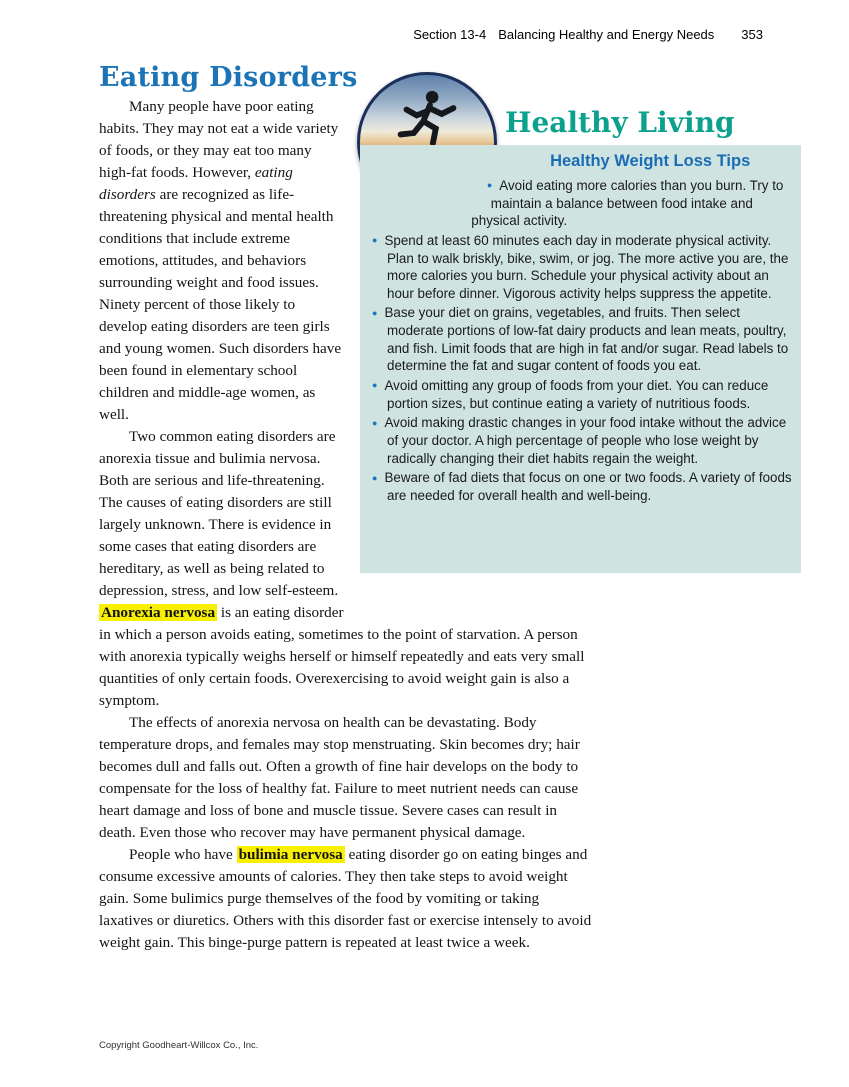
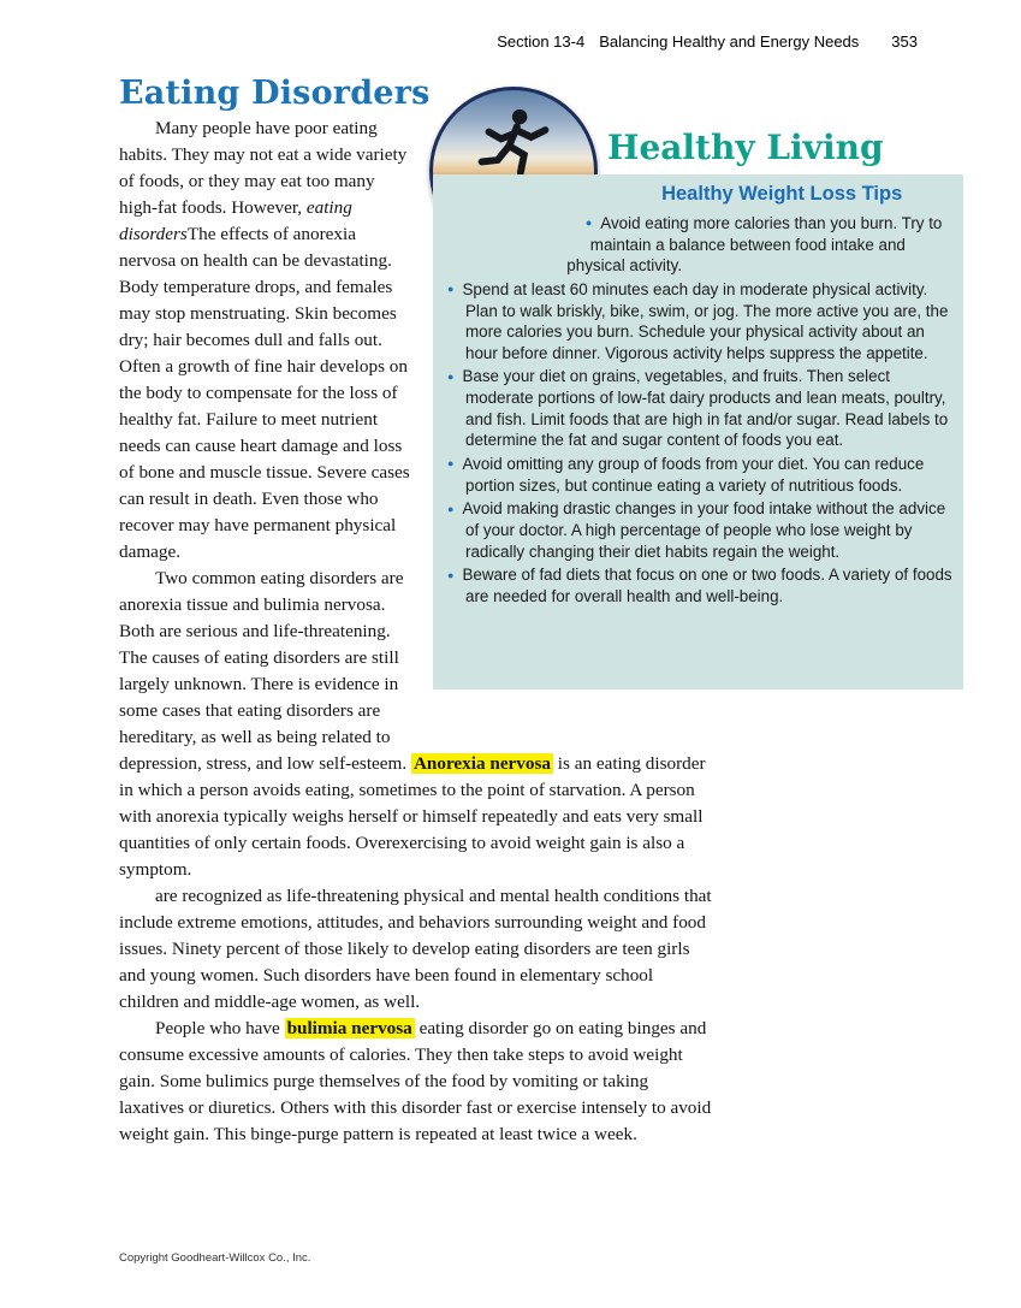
  Section 13-4
  Balancing Healthy and Energy Needs
  353
  Eating Disorders
  Healthy Living
  Healthy Weight Loss Tips
  Avoid eating more calories than you burn. Try to maintain a balance between food intake and physical activity.
  Spend at least 60 minutes each day in moderate physical activity. Plan to walk briskly, bike, swim, or jog. The more active you are, the more calories you burn. Schedule your physical activity about an hour before dinner. Vigorous activity helps suppress the appetite.
  Base your diet on grains, vegetables, and fruits. Then select moderate portions of low-fat dairy products and lean meats, poultry, and fish. Limit foods that are high in fat and/or sugar. Read labels to determine the fat and sugar content of foods you eat.
  Avoid omitting any group of foods from your diet. You can reduce portion sizes, but continue eating a variety of nutritious foods.
  Avoid making drastic changes in your food intake without the advice of your doctor. A high percentage of people who lose weight by radically changing their diet habits regain the weight.
  Beware of fad diets that focus on one or two foods. A variety of foods are needed for overall health and well-being.
- Many people have poor eating habits. They may not eat a wide variety of foods, or they may eat too many high-fat foods. However, eating disorders are recognized as life-threatening physical and mental health conditions that include extreme emotions, attitudes, and behaviors surrounding weight and food issues. Ninety percent of those likely to develop eating disorders are teen girls and young women. Such disorders have been found in elementary school children and middle-age women, as well.
+ Many people have poor eating habits. They may not eat a wide variety of foods, or they may eat too many high-fat foods. However, eating disordersThe effects of anorexia nervosa on health can be devastating. Body temperature drops, and females may stop menstruating. Skin becomes dry; hair becomes dull and falls out. Often a growth of fine hair develops on the body to compensate for the loss of healthy fat. Failure to meet nutrient needs can cause heart damage and loss of bone and muscle tissue. Severe cases can result in death. Even those who recover may have permanent physical damage.
  Two common eating disorders are anorexia tissue and bulimia nervosa. Both are serious and life-threatening. The causes of eating disorders are still largely unknown. There is evidence in some cases that eating disorders are hereditary, as well as being related to depression, stress, and low self-esteem. Anorexia nervosa is an eating disorder in which a person avoids eating, sometimes to the point of starvation. A person with anorexia typically weighs herself or himself repeatedly and eats very small quantities of only certain foods. Overexercising to avoid weight gain is also a symptom.
- The effects of anorexia nervosa on health can be devastating. Body temperature drops, and females may stop menstruating. Skin becomes dry; hair becomes dull and falls out. Often a growth of fine hair develops on the body to compensate for the loss of healthy fat. Failure to meet nutrient needs can cause heart damage and loss of bone and muscle tissue. Severe cases can result in death. Even those who recover may have permanent physical damage.
+ are recognized as life-threatening physical and mental health conditions that include extreme emotions, attitudes, and behaviors surrounding weight and food issues. Ninety percent of those likely to develop eating disorders are teen girls and young women. Such disorders have been found in elementary school children and middle-age women, as well.
  People who have bulimia nervosa eating disorder go on eating binges and consume excessive amounts of calories. They then take steps to avoid weight gain. Some bulimics purge themselves of the food by vomiting or taking laxatives or diuretics. Others with this disorder fast or exercise intensely to avoid weight gain. This binge-purge pattern is repeated at least twice a week.
  Copyright Goodheart-Willcox Co., Inc.
